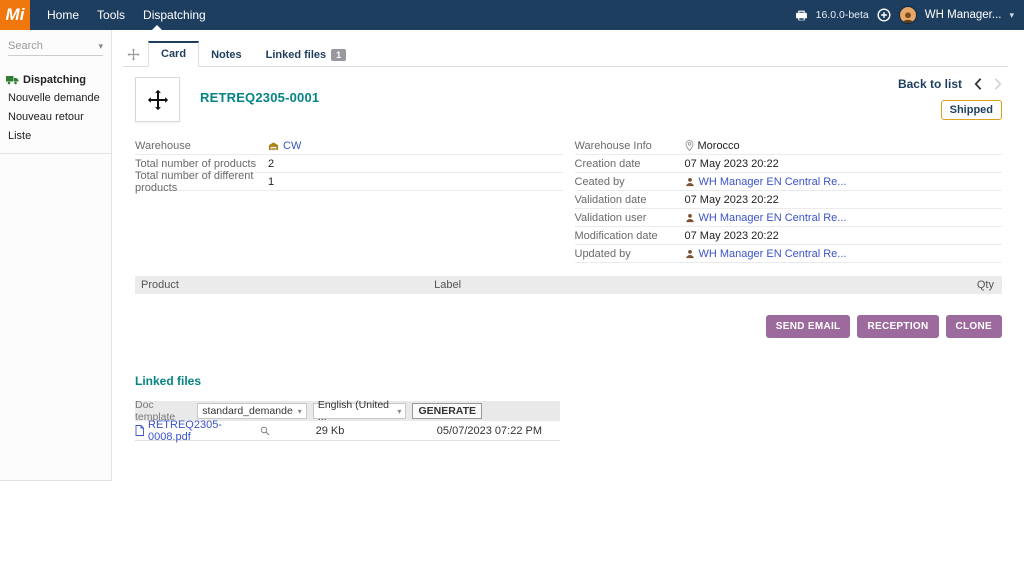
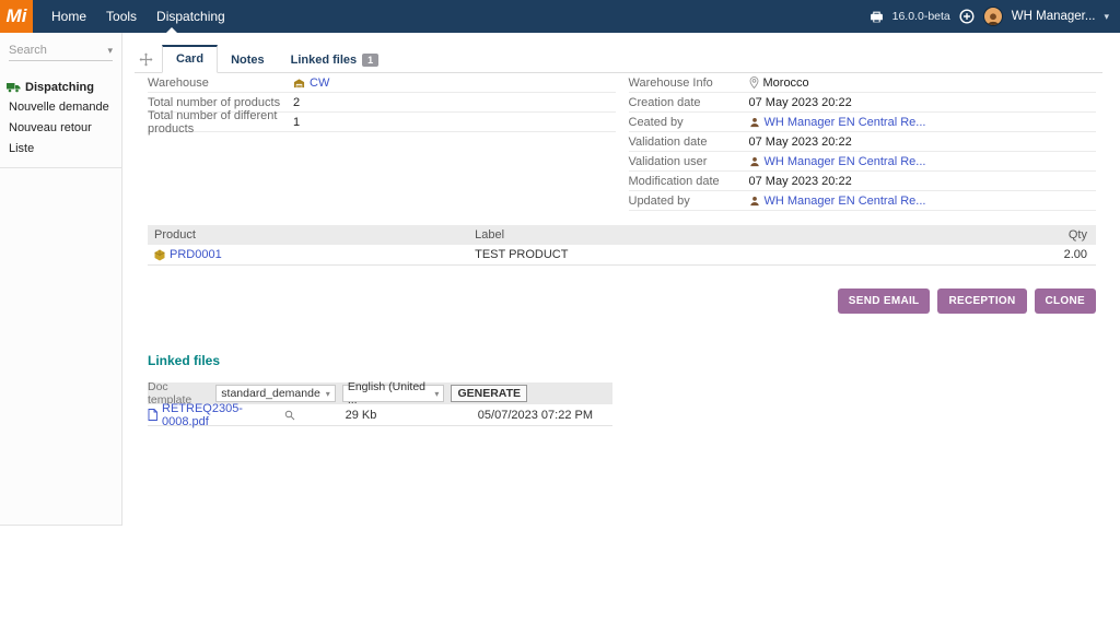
  Mi
  Home
  Tools
  Dispatching
  16.0.0-beta
  WH Manager...
  ▾
  Search
  ▾
  Dispatching
  Nouvelle demande
  Nouveau retour
  Liste
  Card
  Notes
  Linked files
  1
- RETREQ2305-0001
- Back to list
- Shipped
  Warehouse
  CW
  Total number of products
  2
  Total number of different products
  1
  Warehouse Info
  Morocco
  Creation date
  07 May 2023 20:22
  Ceated by
  WH Manager EN Central Re...
  Validation date
  07 May 2023 20:22
  Validation user
  WH Manager EN Central Re...
  Modification date
  07 May 2023 20:22
  Updated by
  WH Manager EN Central Re...
  Product
  Label
  Qty
+ PRD0001
+ TEST PRODUCT
+ 2.00
  SEND EMAIL
  RECEPTION
  CLONE
  Linked files
  Doc template
  standard_demande
  ▾
  English (United ...
  ▾
  GENERATE
  RETREQ2305-0008.pdf
  29 Kb
  05/07/2023 07:22 PM
